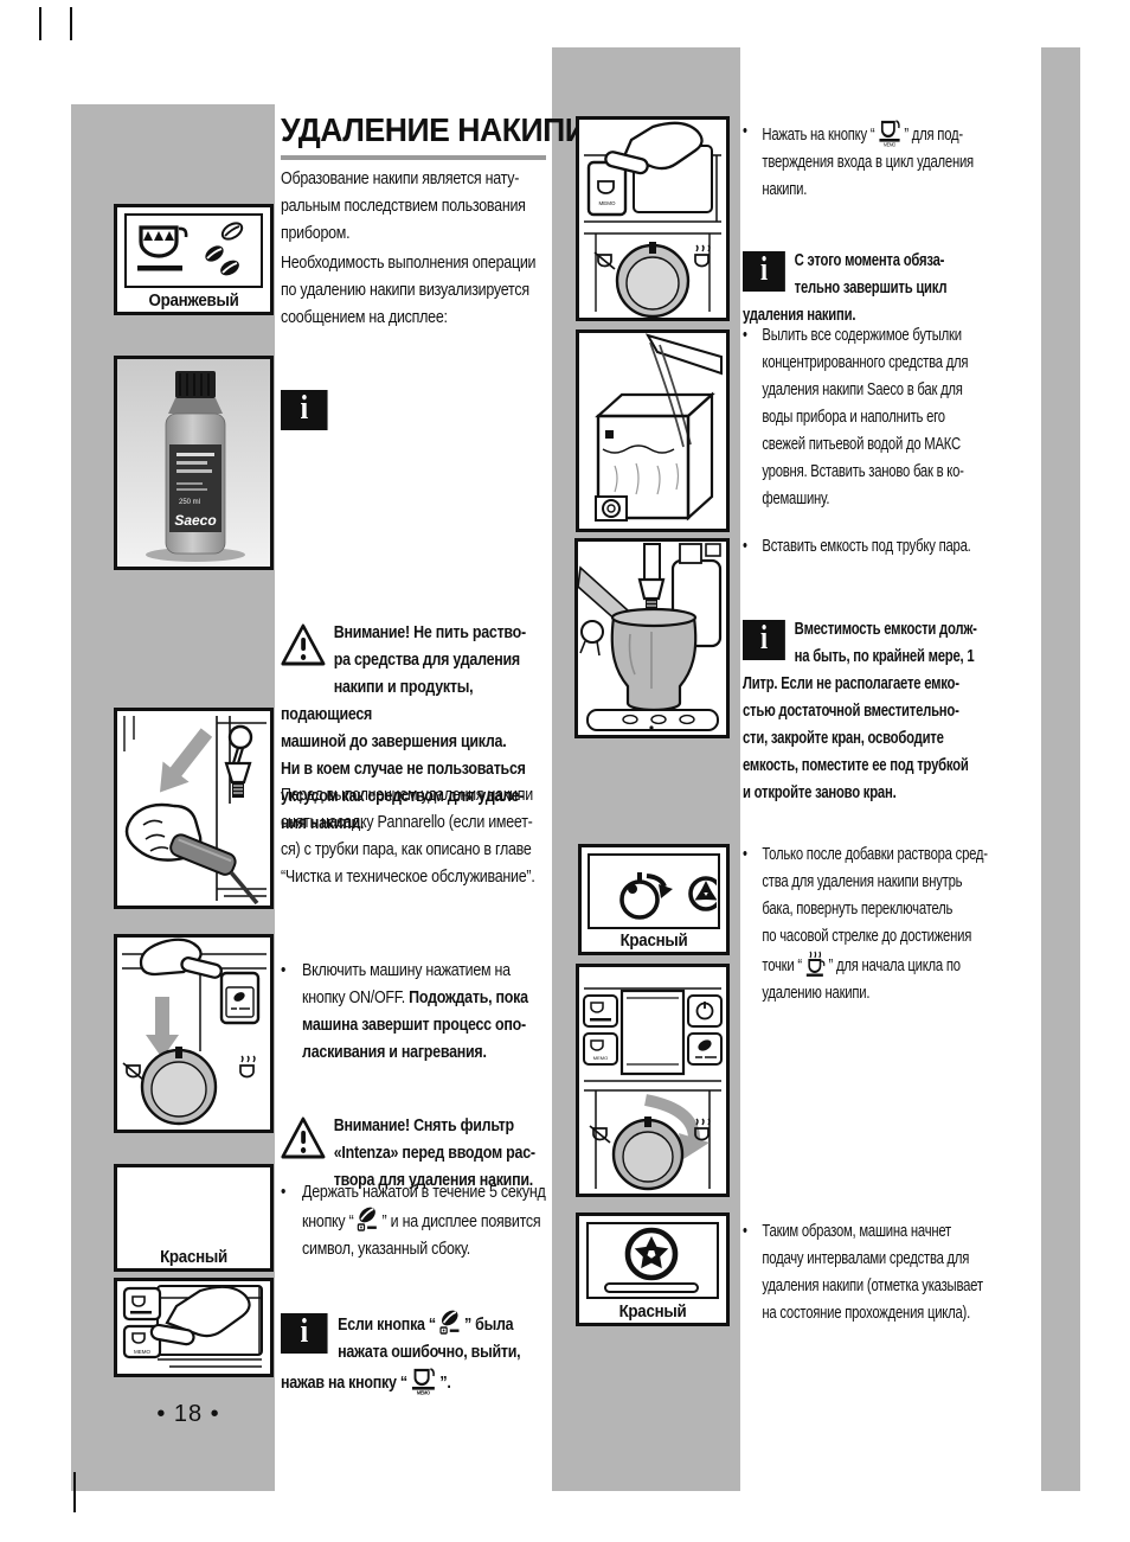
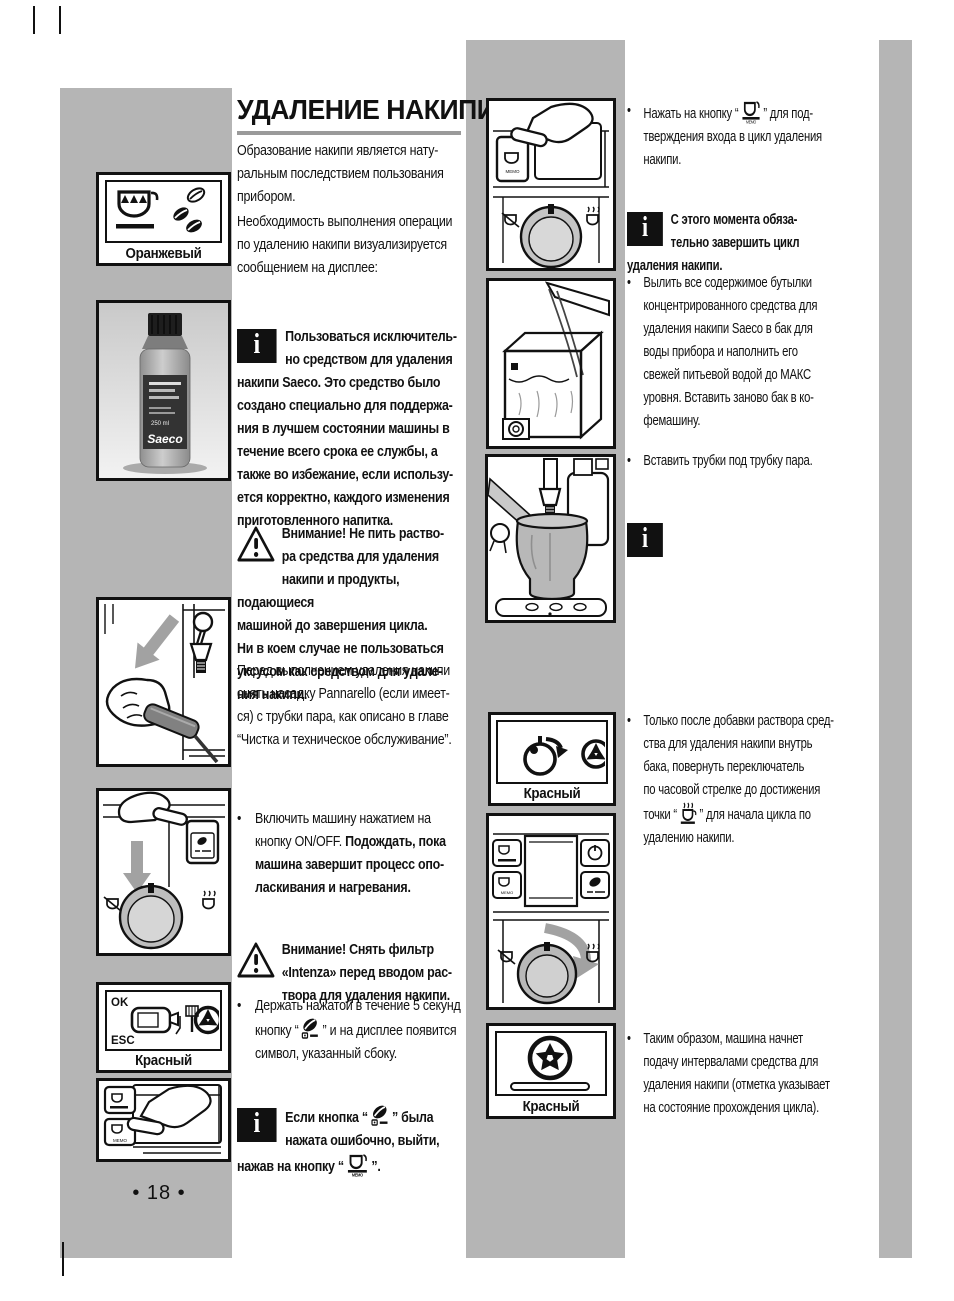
  УДАЛЕНИЕ НАКИП
  Оранжевый
  Saeco
+ OK
+ ESC
  Красный
  Красный
  Красный
  Образование накипи является нату-
  ральным последствием пользования
  прибором.
  Необходимость выполнения операции
  по удалению накипи визуализируется
  сообщением на дисплее:
  i
+ Пользоваться исключитель-
+ но средством для удаления
+ накипи Saeco. Это средство было
+ создано специально для поддержа-
+ ния в лучшем состоянии машины в
+ течение всего срока ее службы, а
+ также во избежание, если использу-
+ ется корректно, каждого изменения
+ приготовленного напитка.
  Внимание! Не пить раство-
  ра средства для удаления
  накипи и продукты, подающиеся
  машиной до завершения цикла.
  Ни в коем случае не пользоваться
  уксусом как средством для удале-
  ния накипи.
  Перед выполнением удаления накипи
  снять насадку Pannarello (если имеет-
  ся) с трубки пара, как описано в главе
  “Чистка и техническое обслуживание”.
  •
  Включить машину нажатием на
  кнопку ON/OFF. Подождать, пока
  машина завершит процесс опо-
  ласкивания и нагревания.
  Внимание! Снять фильтр
  «Intenza» перед вводом рас-
  твора для удаления накипи.
  •
  Держать нажатой в течение 5 секунд
  кнопку “ ” и на дисплее появится
  символ, указанный сбоку.
  i
  Если кнопка “ ” была
  нажата ошибочно, выйти,
  нажав на кнопку “
  ”.
  •
  Нажать на кнопку “
  ” для под-
  тверждения входа в цикл удаления
  накипи.
  i
  С этого момента обяза-
  тельно завершить цикл
  удаления накипи.
  •
  Вылить все содержимое бутылки
  концентрированного средства для
  удаления накипи Saeco в бак для
  воды прибора и наполнить его
  свежей питьевой водой до МАКС
  уровня. Вставить заново бак в ко-
  фемашину.
  •
- Вставить емкость под трубку пара.
+ Вставить трубки под трубку пара.
  i
- Вместимость емкости долж-
- на быть, по крайней мере, 1
- Литр. Если не располагаете емко-
- стью достаточной вместительно-
- сти, закройте кран, освободите
- емкость, поместите ее под трубкой
- и откройте заново кран.
  •
  Только после добавки раствора сред-
  ства для удаления накипи внутрь
  бака, повернуть переключатель
  по часовой стрелке до достижения
  точки “ ” для начала цикла по
  удалению накипи.
  •
  Таким образом, машина начнет
  подачу интервалами средства для
  удаления накипи (отметка указывает
  на состояние прохождения цикла).
  • 18 •
